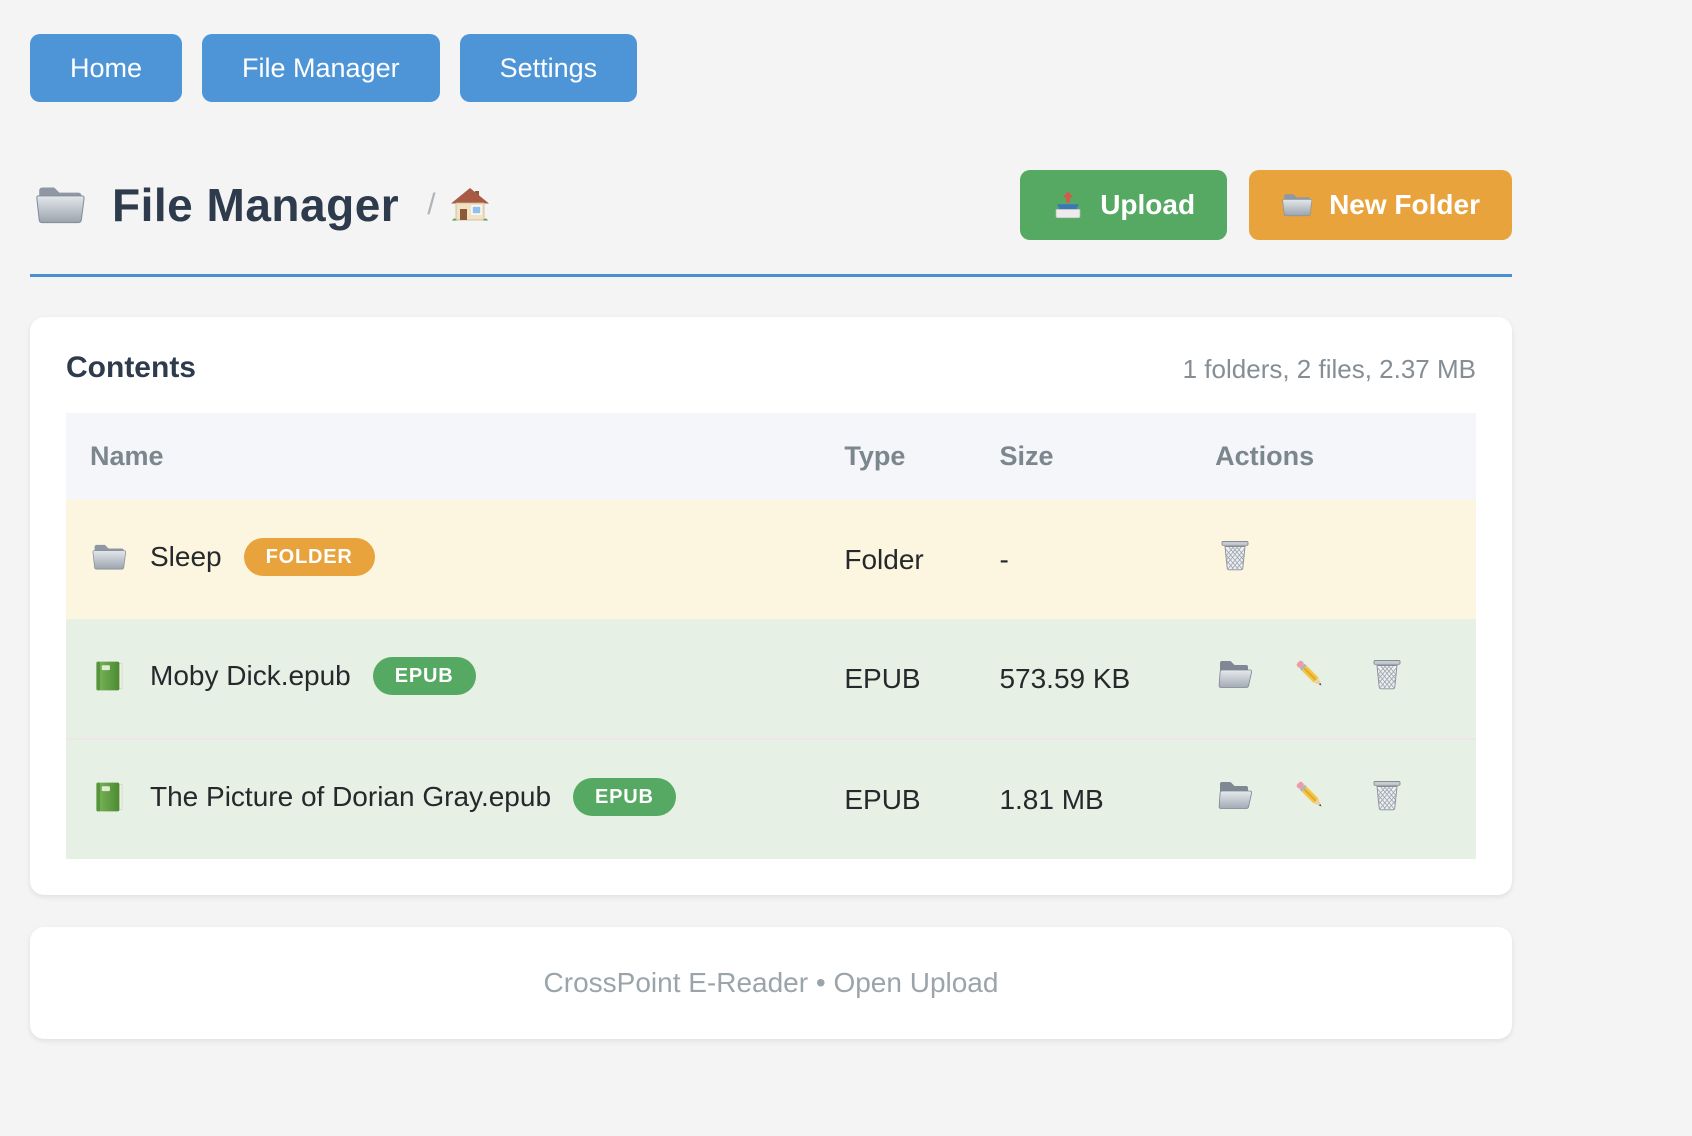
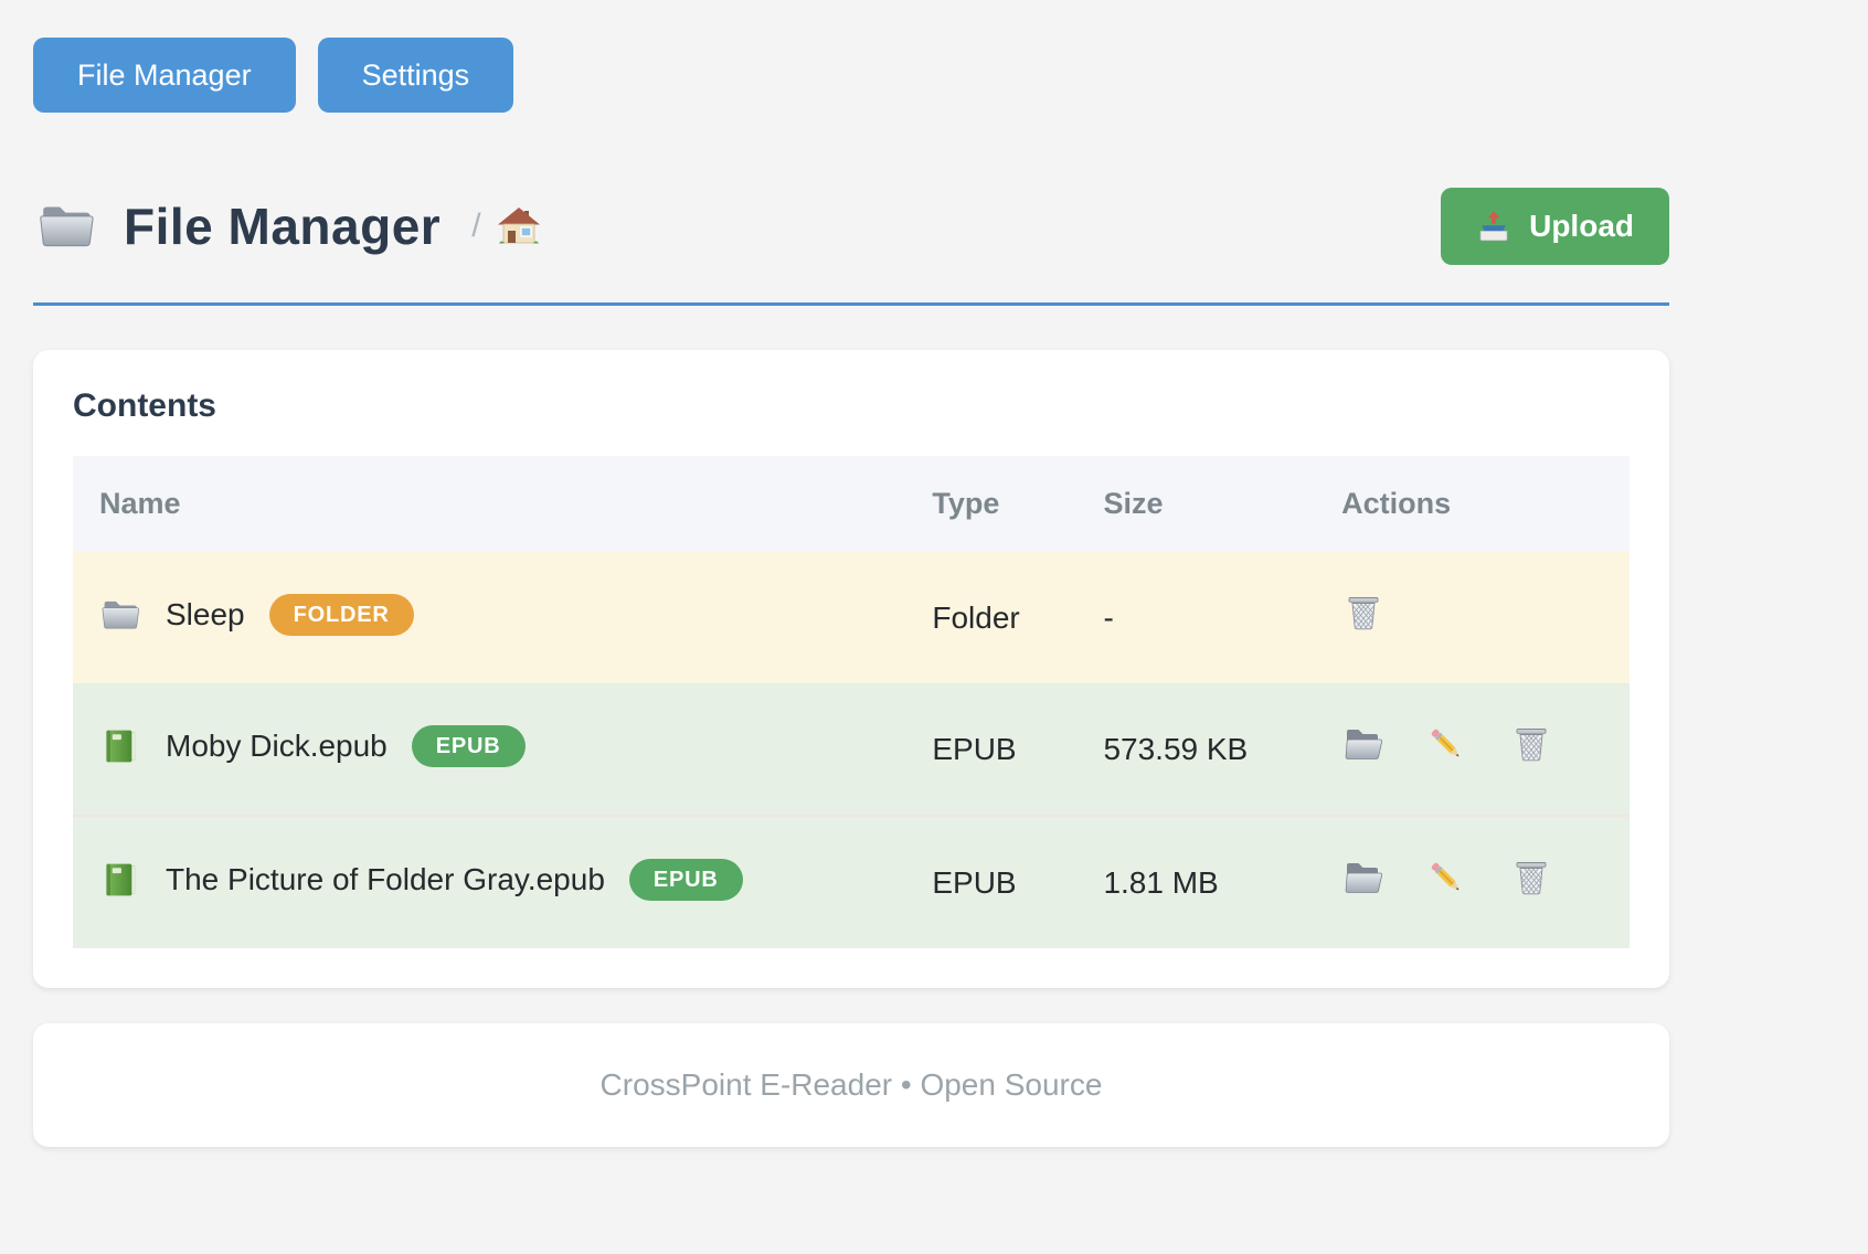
- Home
  File Manager
  Settings
  File Manager
  /
  Upload
- New Folder
  Contents
- 1 folders, 2 files, 2.37 MB
  Name	Type	Size	Actions
  Sleep FOLDER	Folder	-
  Moby Dick.epub EPUB	EPUB	573.59 KB
- The Picture of Dorian Gray.epub EPUB	EPUB	1.81 MB
+ The Picture of Folder Gray.epub EPUB	EPUB	1.81 MB
- CrossPoint E-Reader • Open Upload
+ CrossPoint E-Reader • Open Source
